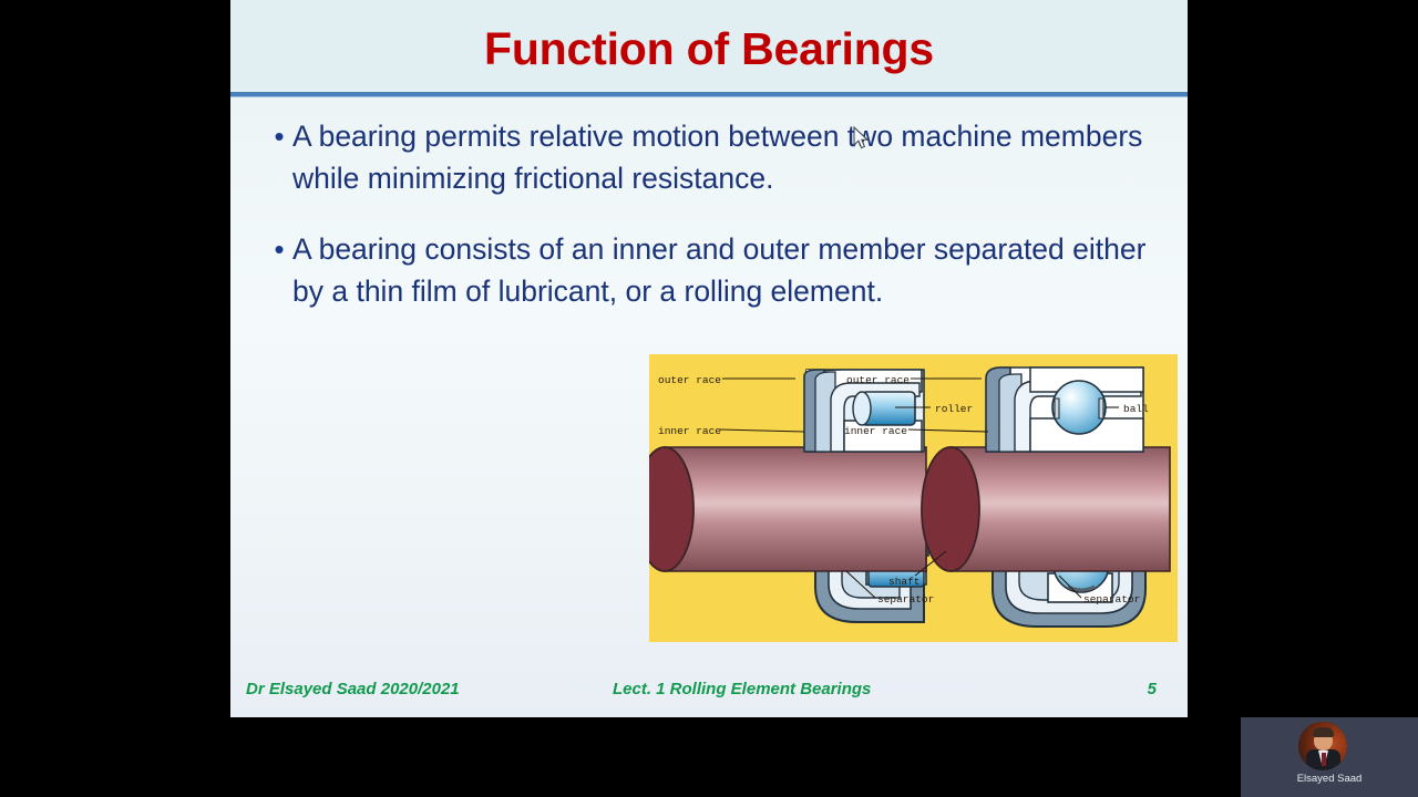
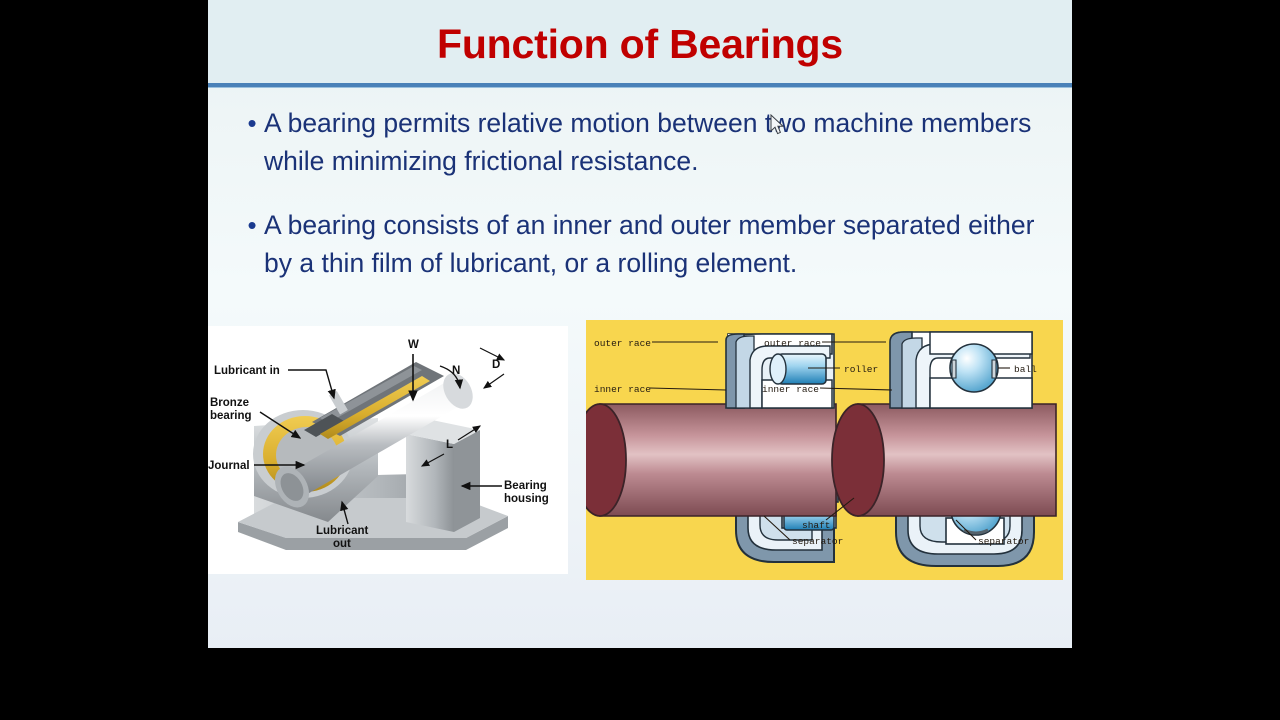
  Function of Bearings
  •
  A bearing permits relative motion between two machine members while minimizing frictional resistance.
  •
  A bearing consists of an inner and outer member separated either by a thin film of lubricant, or a rolling element.
+ Lubricant in
+ Bronze
+ bearing
+ Journal
+ Lubricant
+ out
+ W
+ N
+ D
+ L
+ Bearing
+ housing
  outer race
  roller
  inner race
  separator
  shaft
  outer race
  ball
  inner race
  separator
- Dr Elsayed Saad 2020/2021
- Lect. 1 Rolling Element Bearings
- 5
- Elsayed Saad
